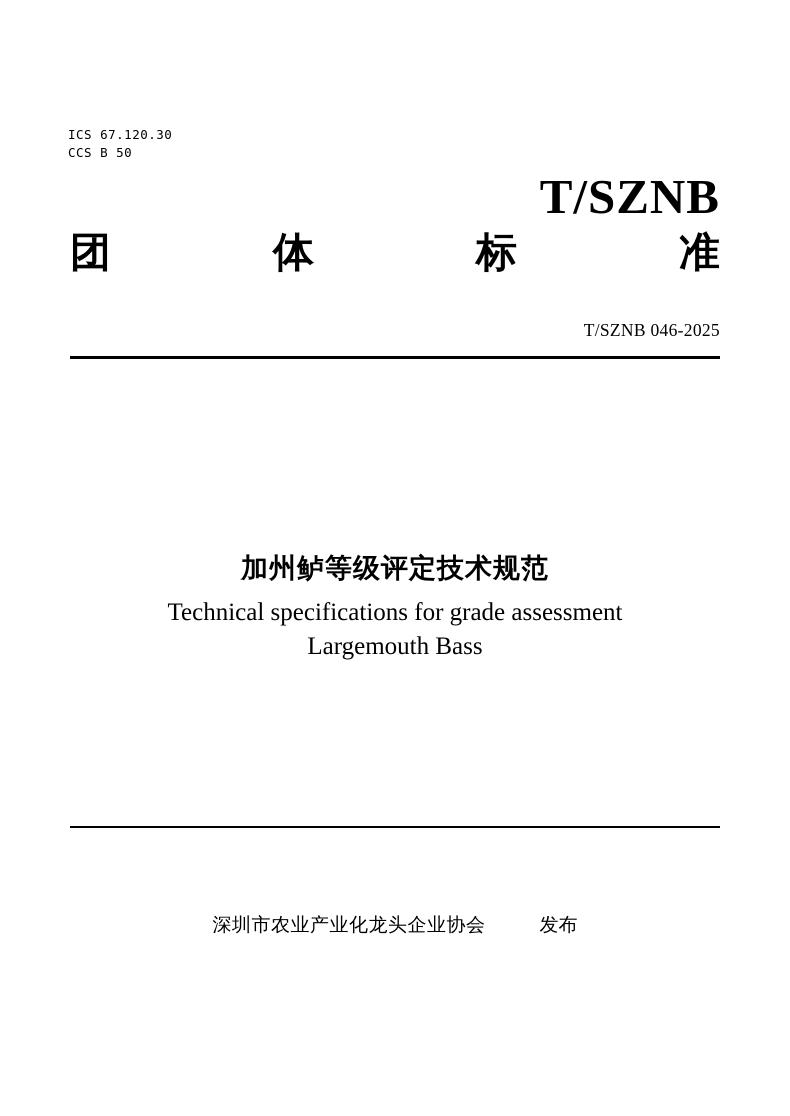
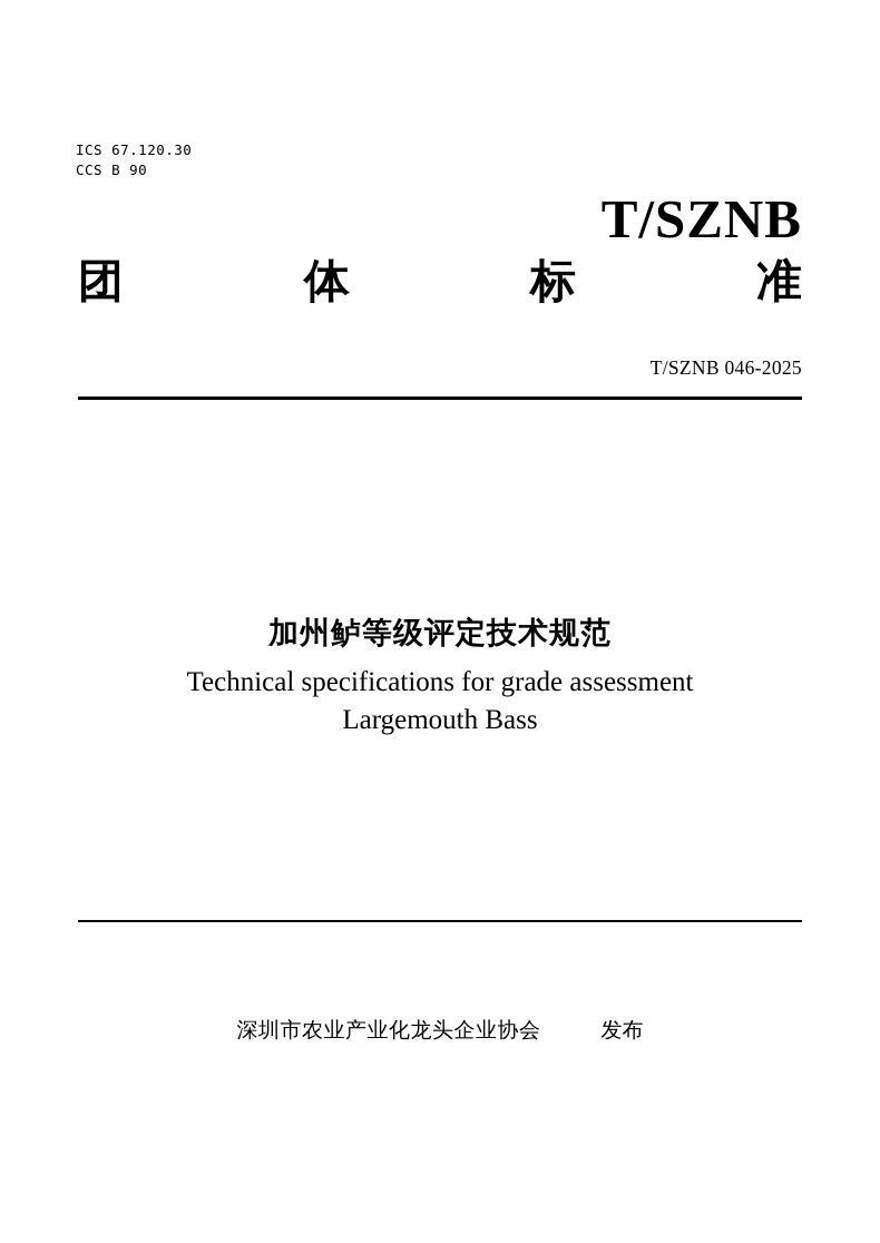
  ICS 67.120.30
- CCS B 50
+ CCS B 90
  T/SZNB
  团
  体
  标
  准
  T/SZNB 046-2025
  加州鲈等级评定技术规范
  Technical specifications for grade assessment
  Largemouth Bass
  深圳市农业产业化龙头企业协会 发布
